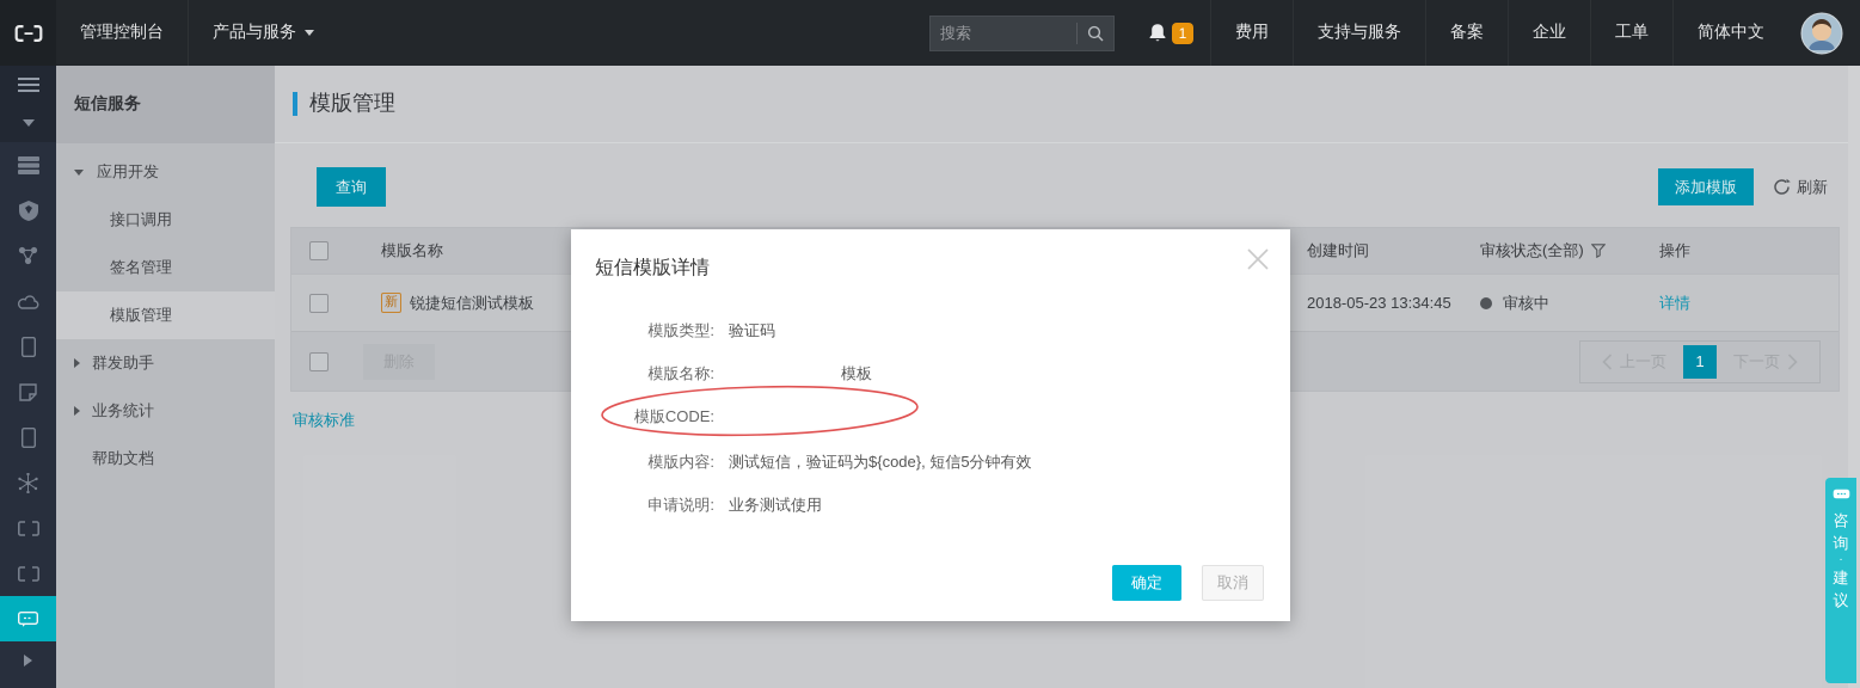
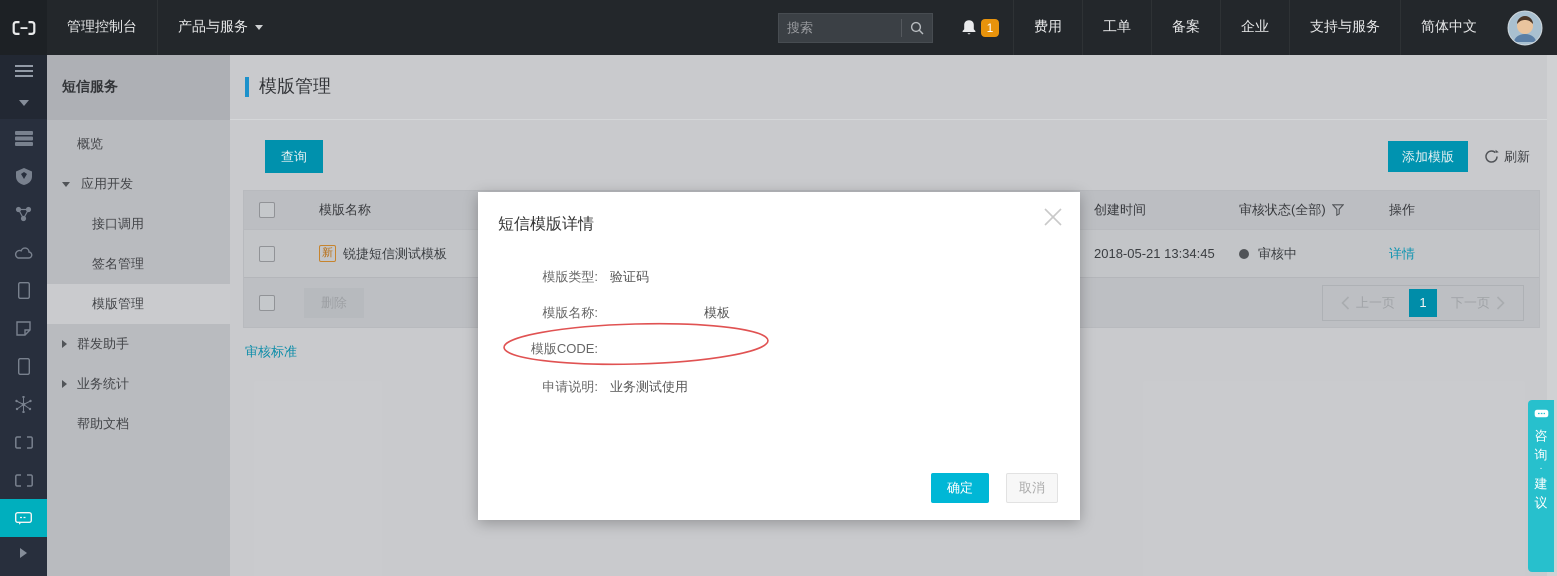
  管理控制台
  产品与服务
  搜索
  1
  费用
- 支持与服务
+ 工单
  备案
  企业
- 工单
+ 支持与服务
  简体中文
  短信服务
+ 概览
  应用开发
  接口调用
  签名管理
  模版管理
  群发助手
  业务统计
  帮助文档
  模版管理
  查询
  添加模版
  刷新
  模版名称
  创建时间
  审核状态(全部)
  操作
  新
  锐捷短信测试模板
- 2018-05-23 13:34:45
+ 2018-05-21 13:34:45
  审核中
  详情
  删除
  上一页
  1
  下一页
  审核标准
  短信模版详情
  模版类型:
  验证码
  模版名称:
  模板
  模版CODE:
- 模版内容:
- 测试短信，验证码为${code}, 短信5分钟有效
  申请说明:
  业务测试使用
  确定
  取消
  咨
  询
  ·
  建
  议
